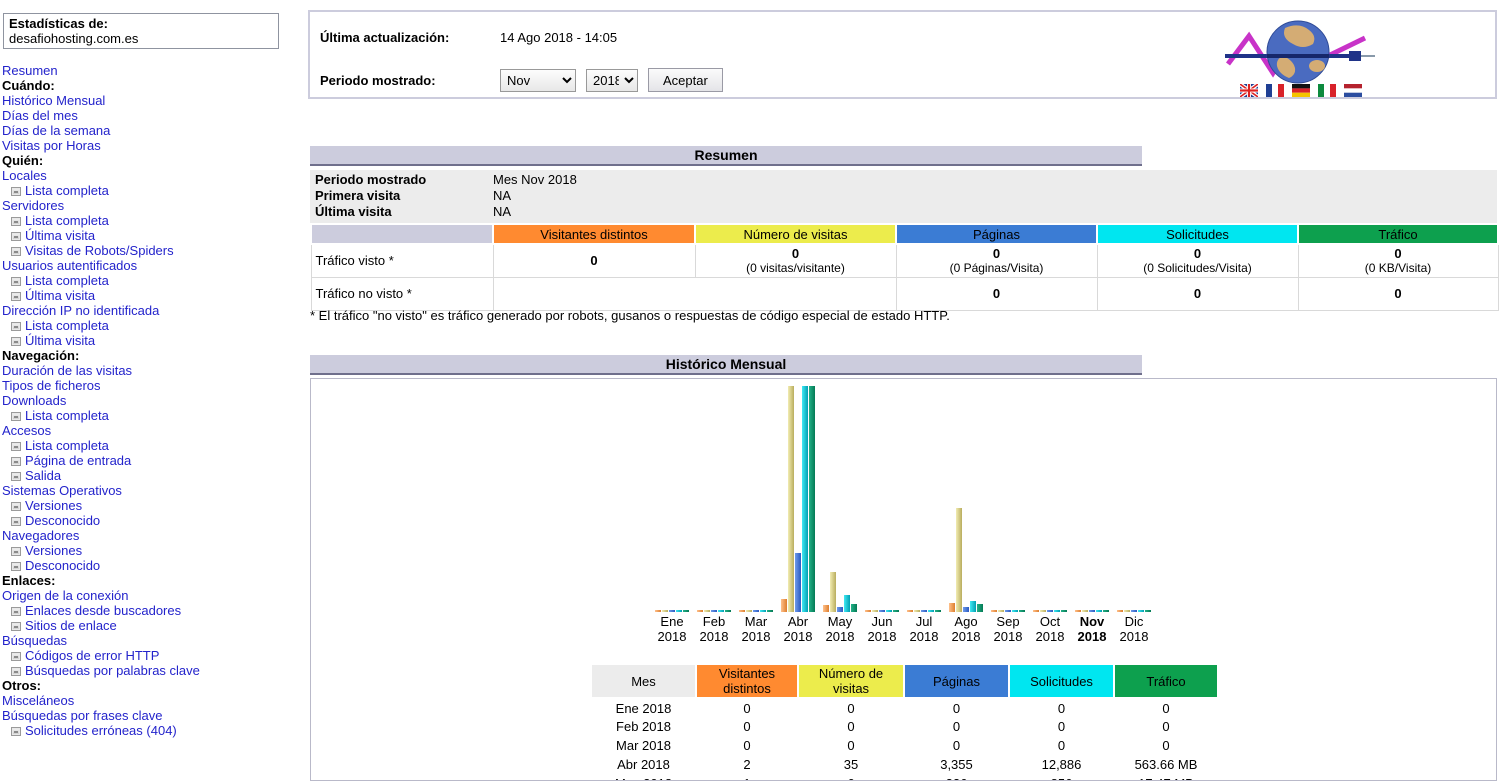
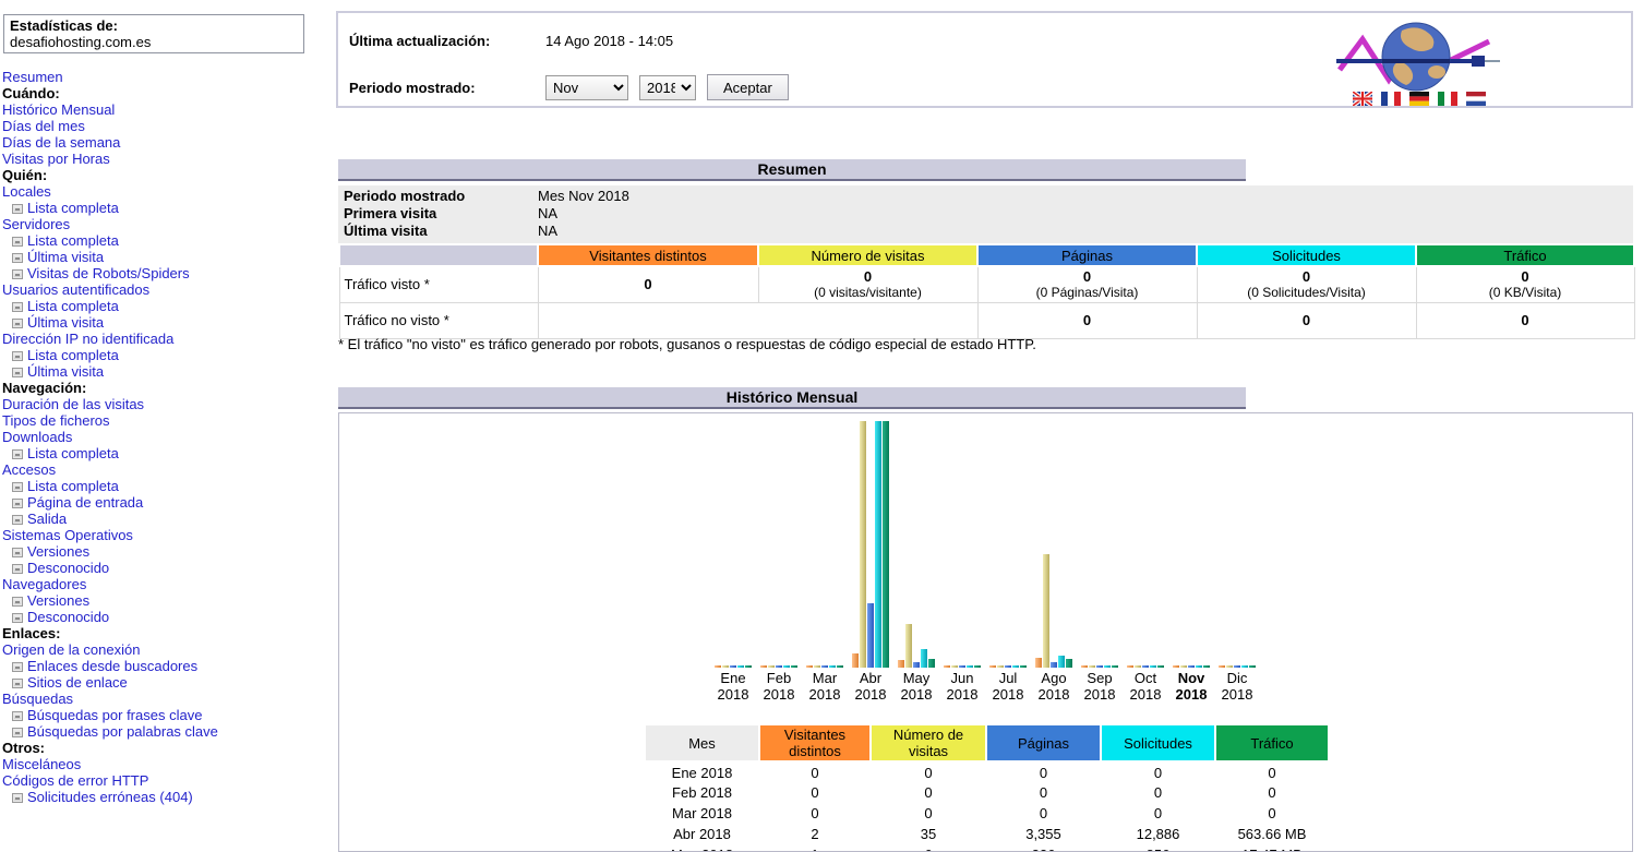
  Estadísticas de:
  desafiohosting.com.es
  Resumen
  Cuándo:
  Histórico Mensual
  Días del mes
  Días de la semana
  Visitas por Horas
  Quién:
  Locales
  Lista completa
  Servidores
  Lista completa
  Última visita
  Visitas de Robots/Spiders
  Usuarios autentificados
  Lista completa
  Última visita
  Dirección IP no identificada
  Lista completa
  Última visita
  Navegación:
  Duración de las visitas
  Tipos de ficheros
  Downloads
  Lista completa
  Accesos
  Lista completa
  Página de entrada
  Salida
  Sistemas Operativos
  Versiones
  Desconocido
  Navegadores
  Versiones
  Desconocido
  Enlaces:
  Origen de la conexión
  Enlaces desde buscadores
  Sitios de enlace
  Búsquedas
- Códigos de error HTTP
+ Búsquedas por frases clave
  Búsquedas por palabras clave
  Otros:
  Misceláneos
- Búsquedas por frases clave
+ Códigos de error HTTP
  Solicitudes erróneas (404)
  Última actualización:
  14 Ago 2018 - 14:05
  Periodo mostrado:
  Nov
  2018
  Aceptar
  Resumen
  Periodo mostrado Mes Nov 2018
  Primera visita NA
  Última visita NA
  	Visitantes distintos	Número de visitas	Páginas	Solicitudes	Tráfico
  Tráfico visto *	0	0(0 visitas/visitante)	0(0 Páginas/Visita)	0(0 Solicitudes/Visita)	0(0 KB/Visita)
  Tráfico no visto *		0	0	0
  * El tráfico "no visto" es tráfico generado por robots, gusanos o respuestas de código especial de estado HTTP.
  Histórico Mensual
  Ene
  2018
  Feb
  2018
  Mar
  2018
  Abr
  2018
  May
  2018
  Jun
  2018
  Jul
  2018
  Ago
  2018
  Sep
  2018
  Oct
  2018
  Nov
  2018
  Dic
  2018
  Mes	Visitantes distintos	Número de visitas	Páginas	Solicitudes	Tráfico
  Ene 2018	0	0	0	0	0
  Feb 2018	0	0	0	0	0
  Mar 2018	0	0	0	0	0
  Abr 2018	2	35	3,355	12,886	563.66 MB
